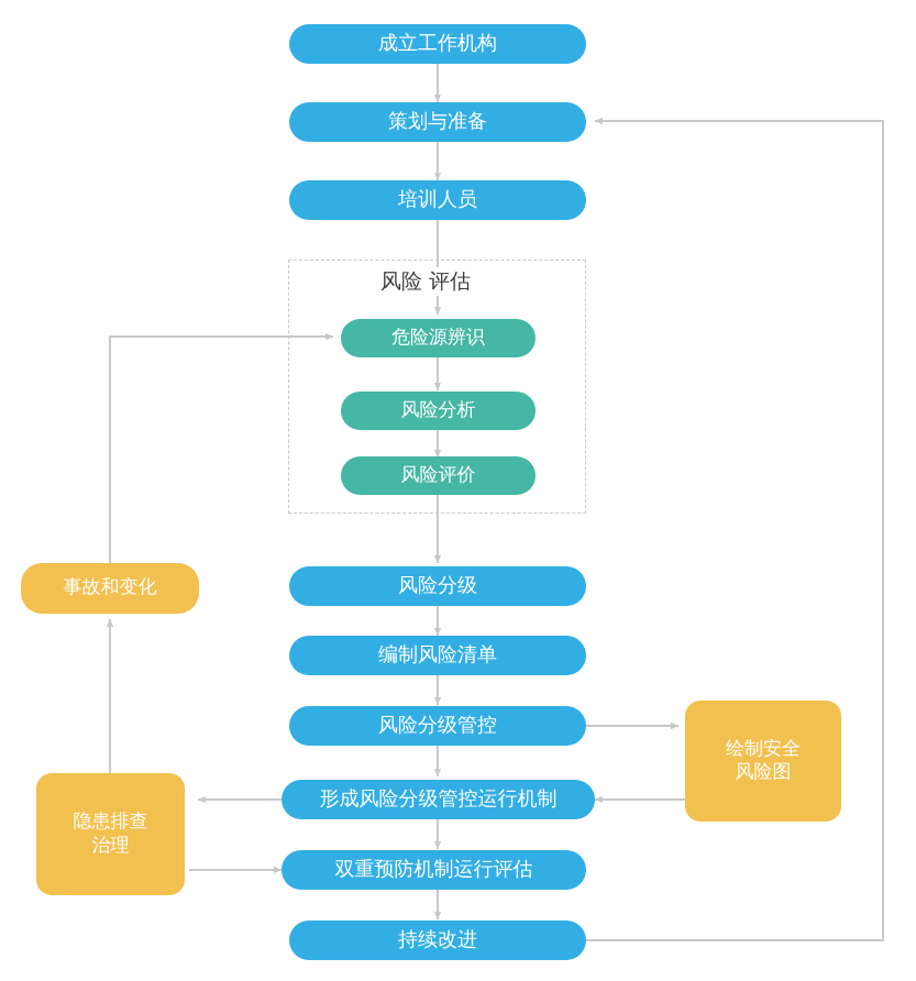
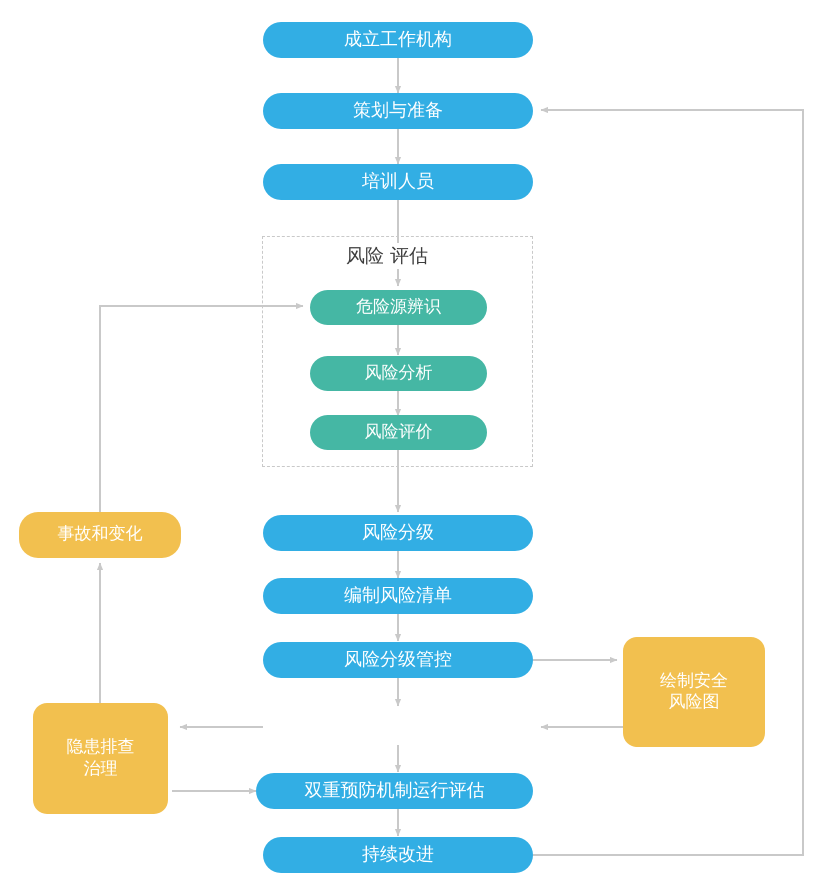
  风险 评估
  成立工作机构
  策划与准备
  培训人员
  危险源辨识
  风险分析
  风险评价
  风险分级
  编制风险清单
  风险分级管控
- 形成风险分级管控运行机制
  双重预防机制运行评估
  持续改进
  事故和变化
  隐患排查
  治理
  绘制安全
  风险图
